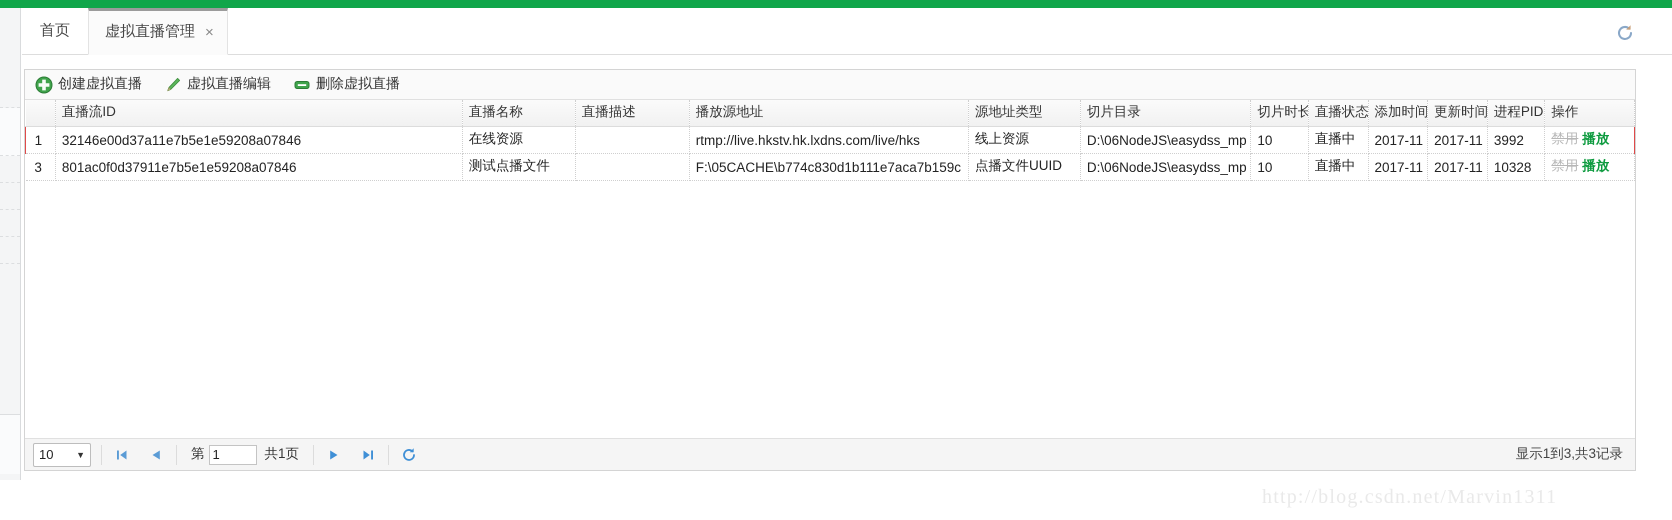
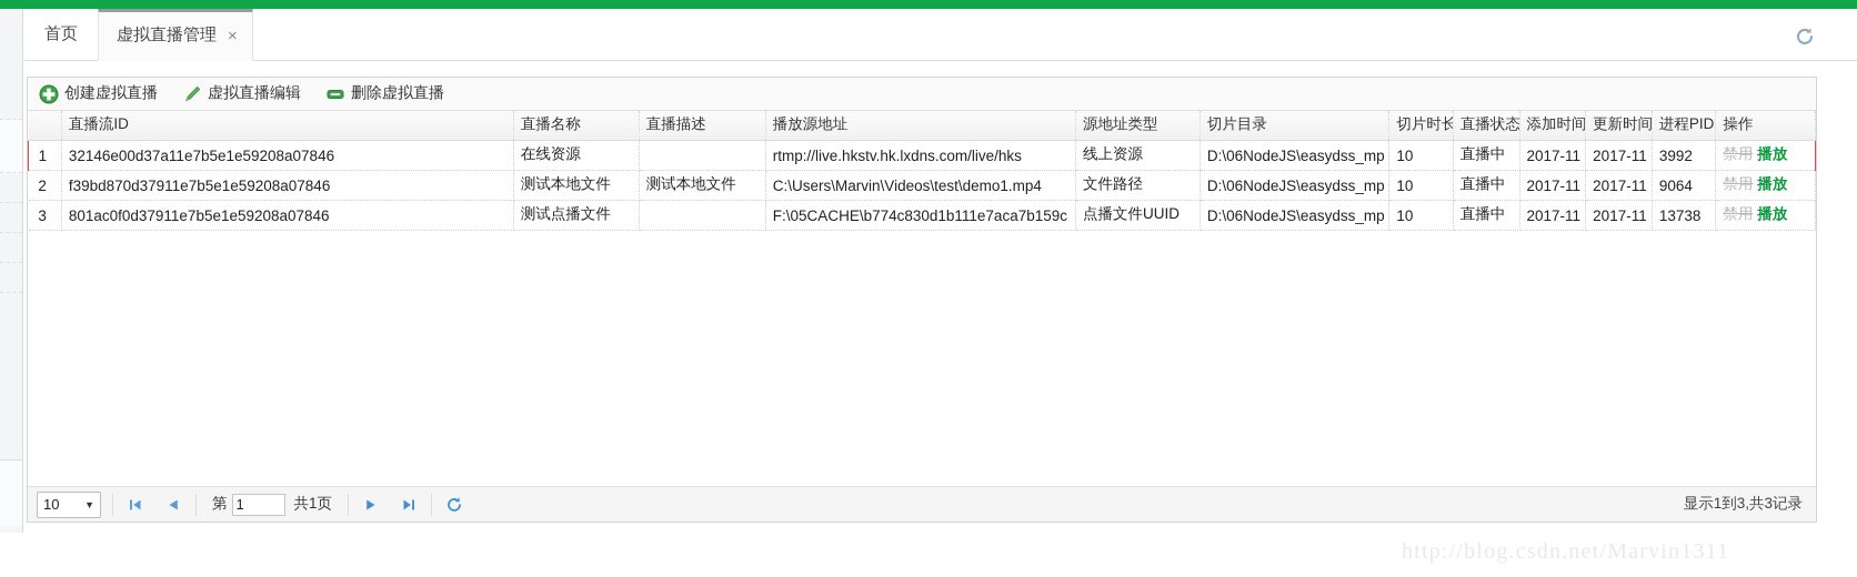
  首页
  虚拟直播管理
  ×
  创建虚拟直播
  虚拟直播编辑
  删除虚拟直播
  	直播流ID	直播名称	直播描述	播放源地址	源地址类型	切片目录	切片时长	直播状态	添加时间	更新时间	进程PID	操作
  1	32146e00d37a11e7b5e1e59208a07846	在线资源		rtmp://live.hkstv.hk.lxdns.com/live/hks	线上资源	D:\06NodeJS\easydss_mp	10	直播中	2017-11	2017-11	3992	禁用 播放
+ 2	f39bd870d37911e7b5e1e59208a07846	测试本地文件	测试本地文件	C:\Users\Marvin\Videos\test\demo1.mp4	文件路径	D:\06NodeJS\easydss_mp	10	直播中	2017-11	2017-11	9064	禁用 播放
- 3	801ac0f0d37911e7b5e1e59208a07846	测试点播文件		F:\05CACHE\b774c830d1b111e7aca7b159c	点播文件UUID	D:\06NodeJS\easydss_mp	10	直播中	2017-11	2017-11	10328	禁用 播放
+ 3	801ac0f0d37911e7b5e1e59208a07846	测试点播文件		F:\05CACHE\b774c830d1b111e7aca7b159c	点播文件UUID	D:\06NodeJS\easydss_mp	10	直播中	2017-11	2017-11	13738	禁用 播放
  10
  ▼
  第
  1
  共1页
  显示1到3,共3记录
